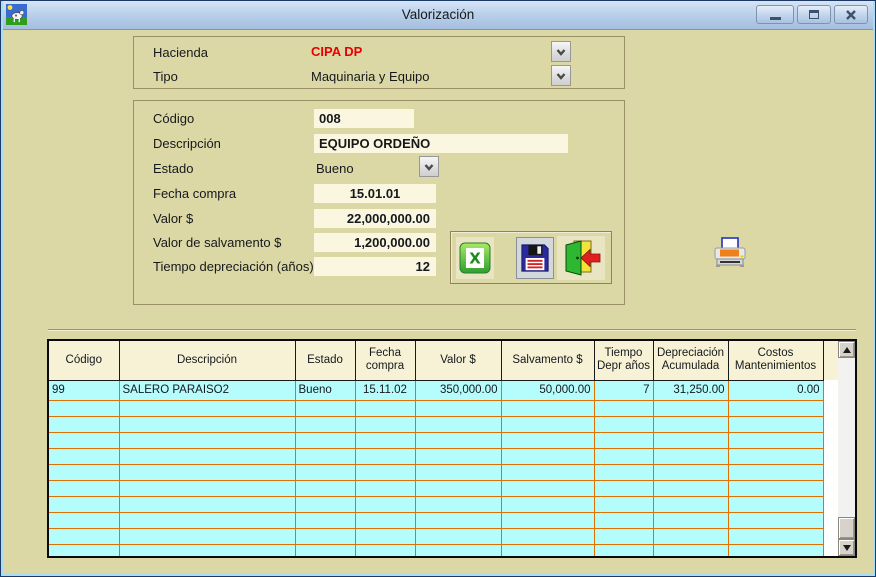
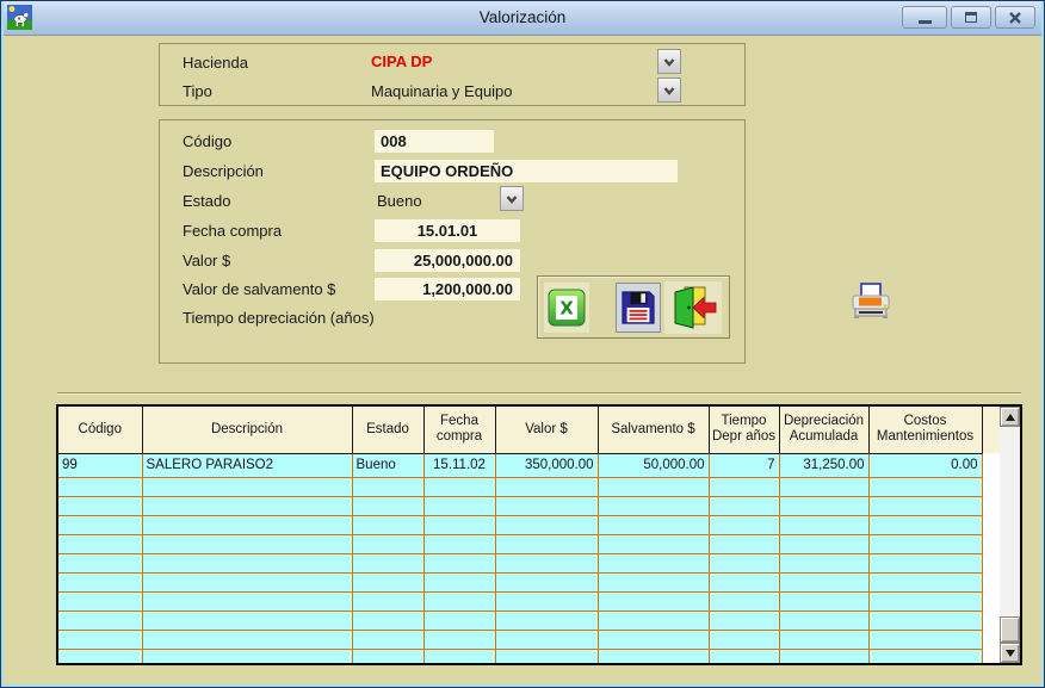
  Valorización
  Hacienda
  CIPA DP
  Tipo
  Maquinaria y Equipo
  Código
  008
  Descripción
  EQUIPO ORDEÑO
  Estado
  Bueno
  Fecha compra
  15.01.01
  Valor $
- 22,000,000.00
+ 25,000,000.00
  Valor de salvamento $
  1,200,000.00
  Tiempo depreciación (años)
- 12
  X
  Código	Descripción	Estado	Fecha compra	Valor $	Salvamento $	Tiempo Depr años	Depreciación Acumulada	Costos Mantenimientos
  99	SALERO PARAISO2	Bueno	15.11.02	350,000.00	50,000.00	7	31,250.00	0.00
